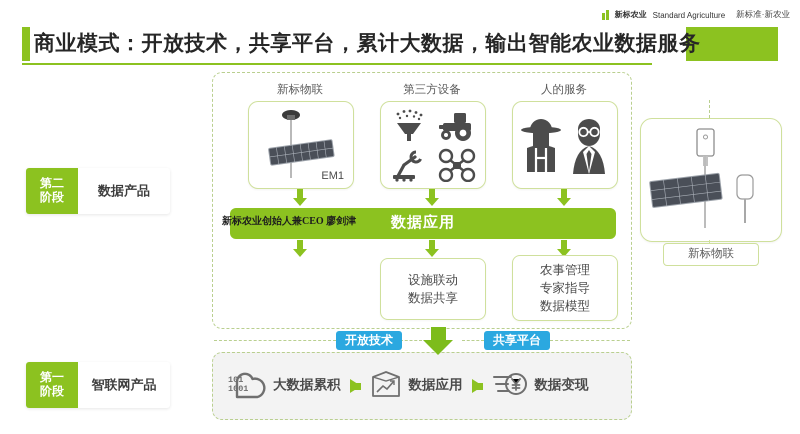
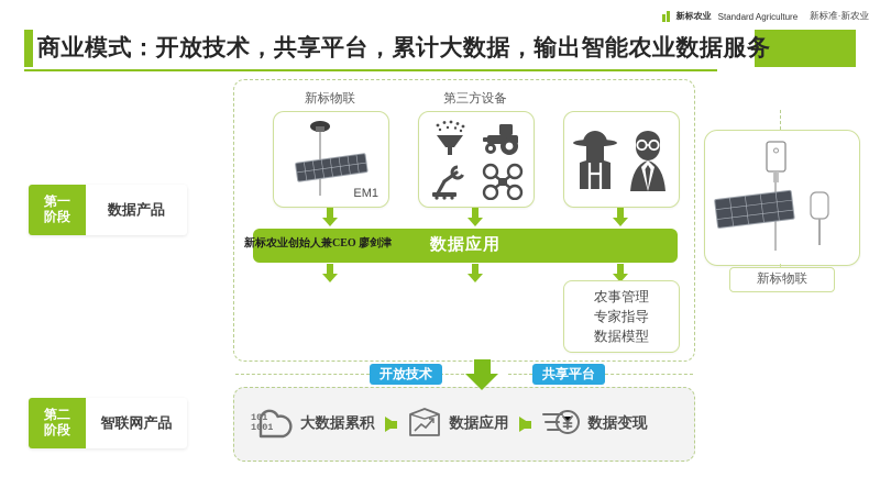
  新标农业
  Standard Agriculture
  新标准·新农业
  商业模式：开放技术，共享平台，累计大数据，输出智能农业数据服务
- 第二
+ 第一
  阶段
  数据产品
- 第一
+ 第二
  阶段
  智联网产品
  新标物联
  第三方设备
- 人的服务
  EM1
  新标物联
  数据应用
  新标农业创始人兼CEO 廖剑津
- 设施联动
- 数据共享
  农事管理
  专家指导
  数据模型
  开放技术
  共享平台
  101
  1001
  大数据累积
  数据应用
  数据变现
